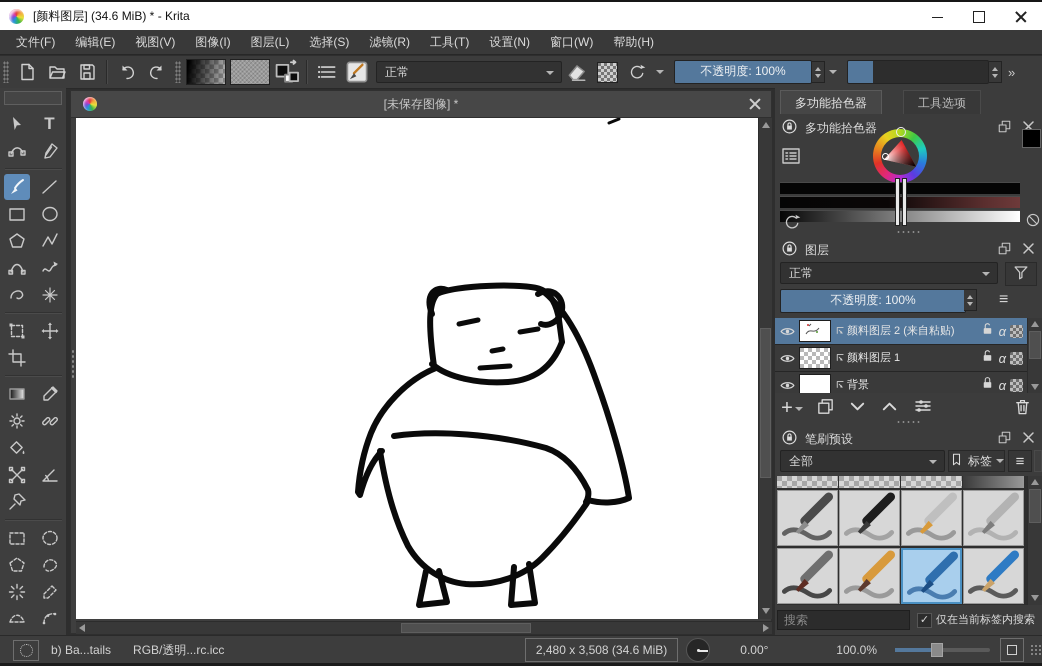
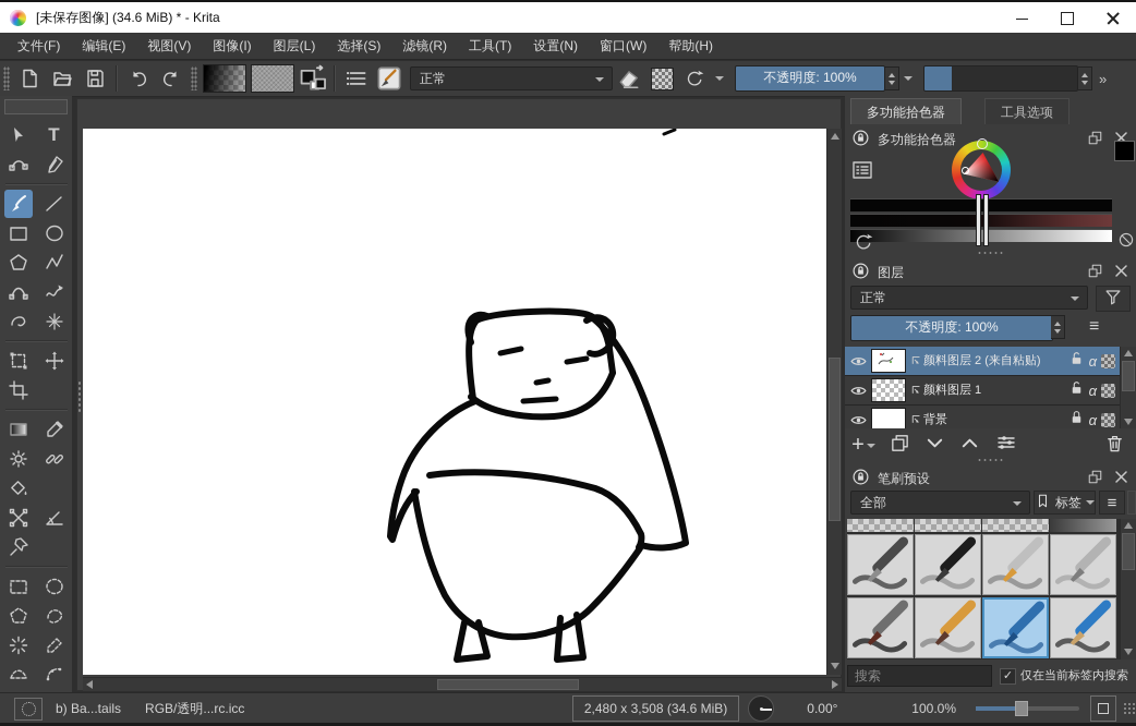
- [颜料图层] (34.6 MiB) * - Krita
+ [未保存图像] (34.6 MiB) * - Krita
  文件(F)
  编辑(E)
  视图(V)
  图像(I)
  图层(L)
  选择(S)
  滤镜(R)
  工具(T)
  设置(N)
  窗口(W)
  帮助(H)
  正常
  不透明度: 100%
  »
  T
- [未保存图像] *
  多功能拾色器
  工具选项
  多功能拾色器
  图层
  正常
  不透明度: 100%
  ≡
  颜料图层 2 (来自粘贴)
  α
  颜料图层 1
  α
  背景
  α
  +
  笔刷预设
  全部
  标签
  ≡
  搜索
  ✓
  仅在当前标签内搜索
  b) Ba...tails
  RGB/透明...rc.icc
  2,480 x 3,508 (34.6 MiB)
  0.00°
  100.0%
